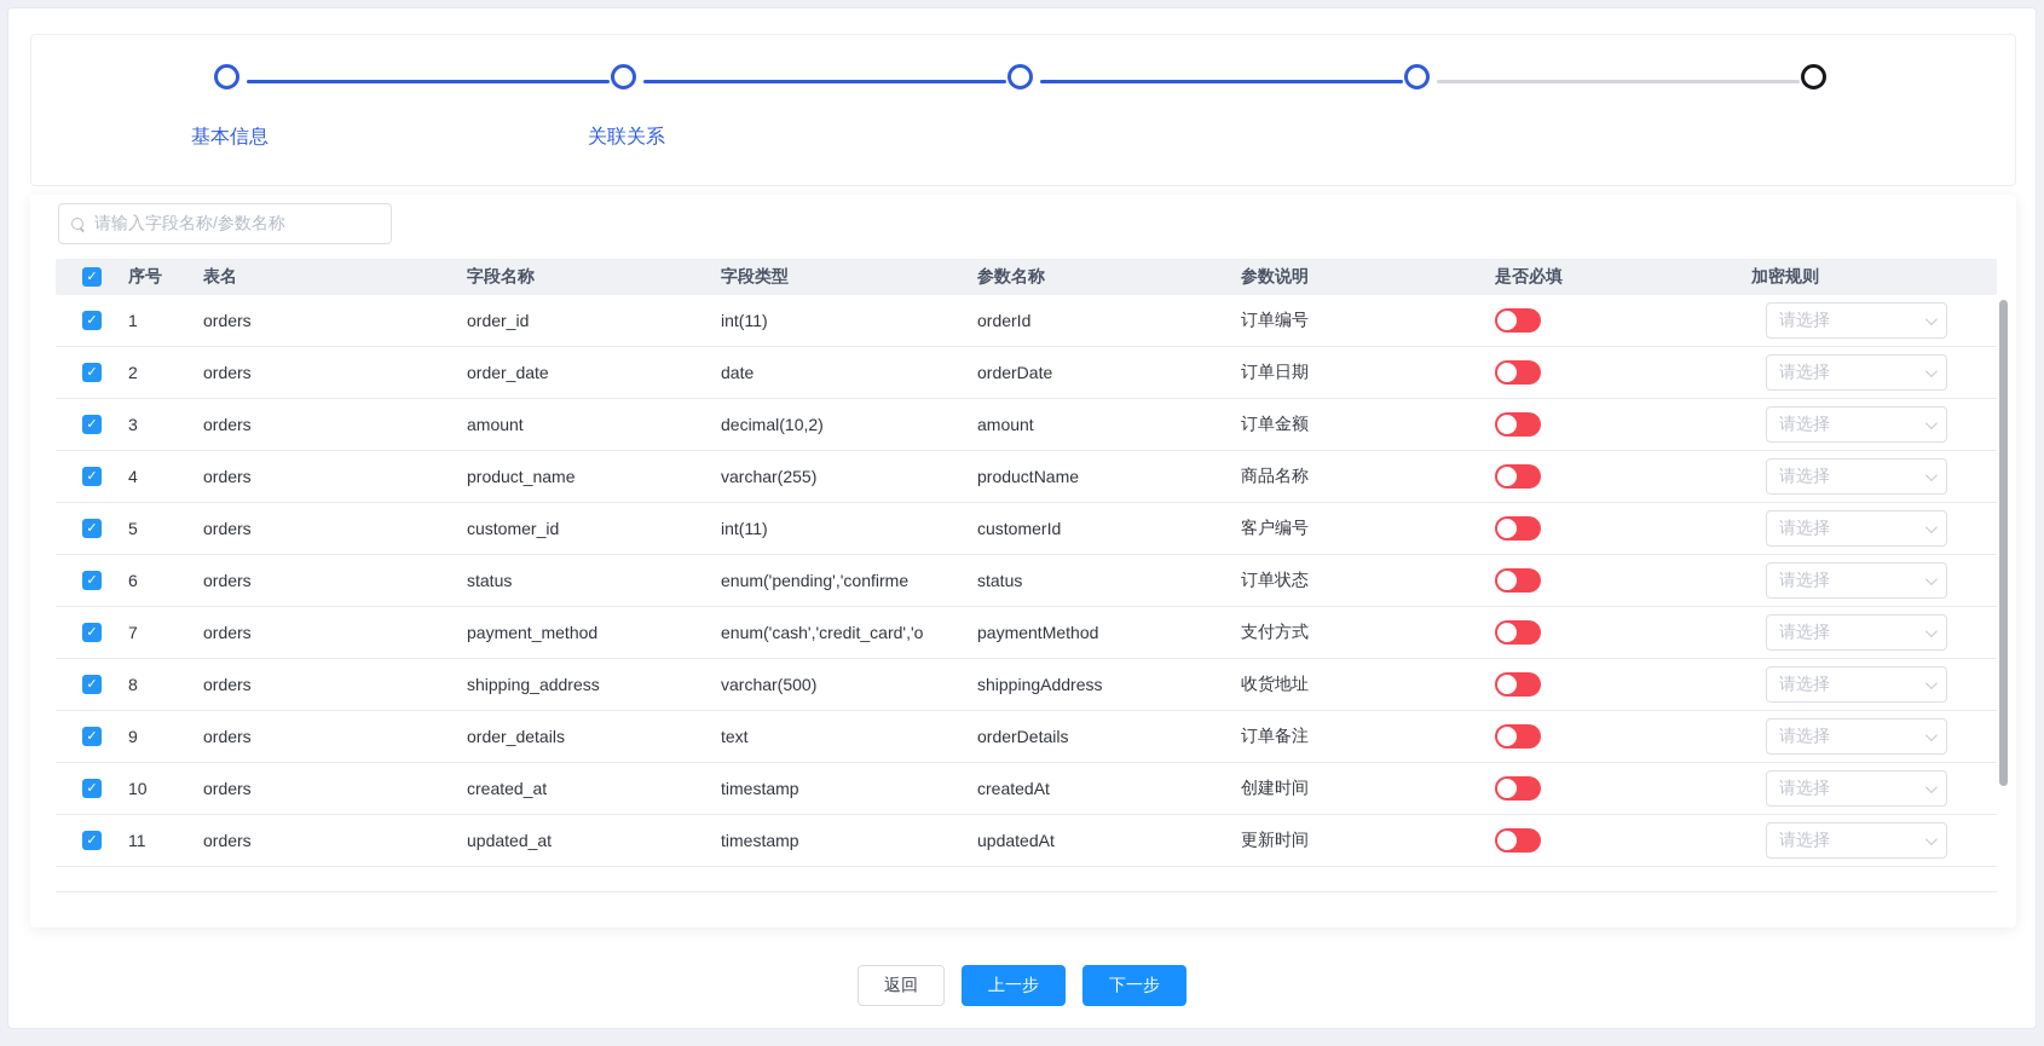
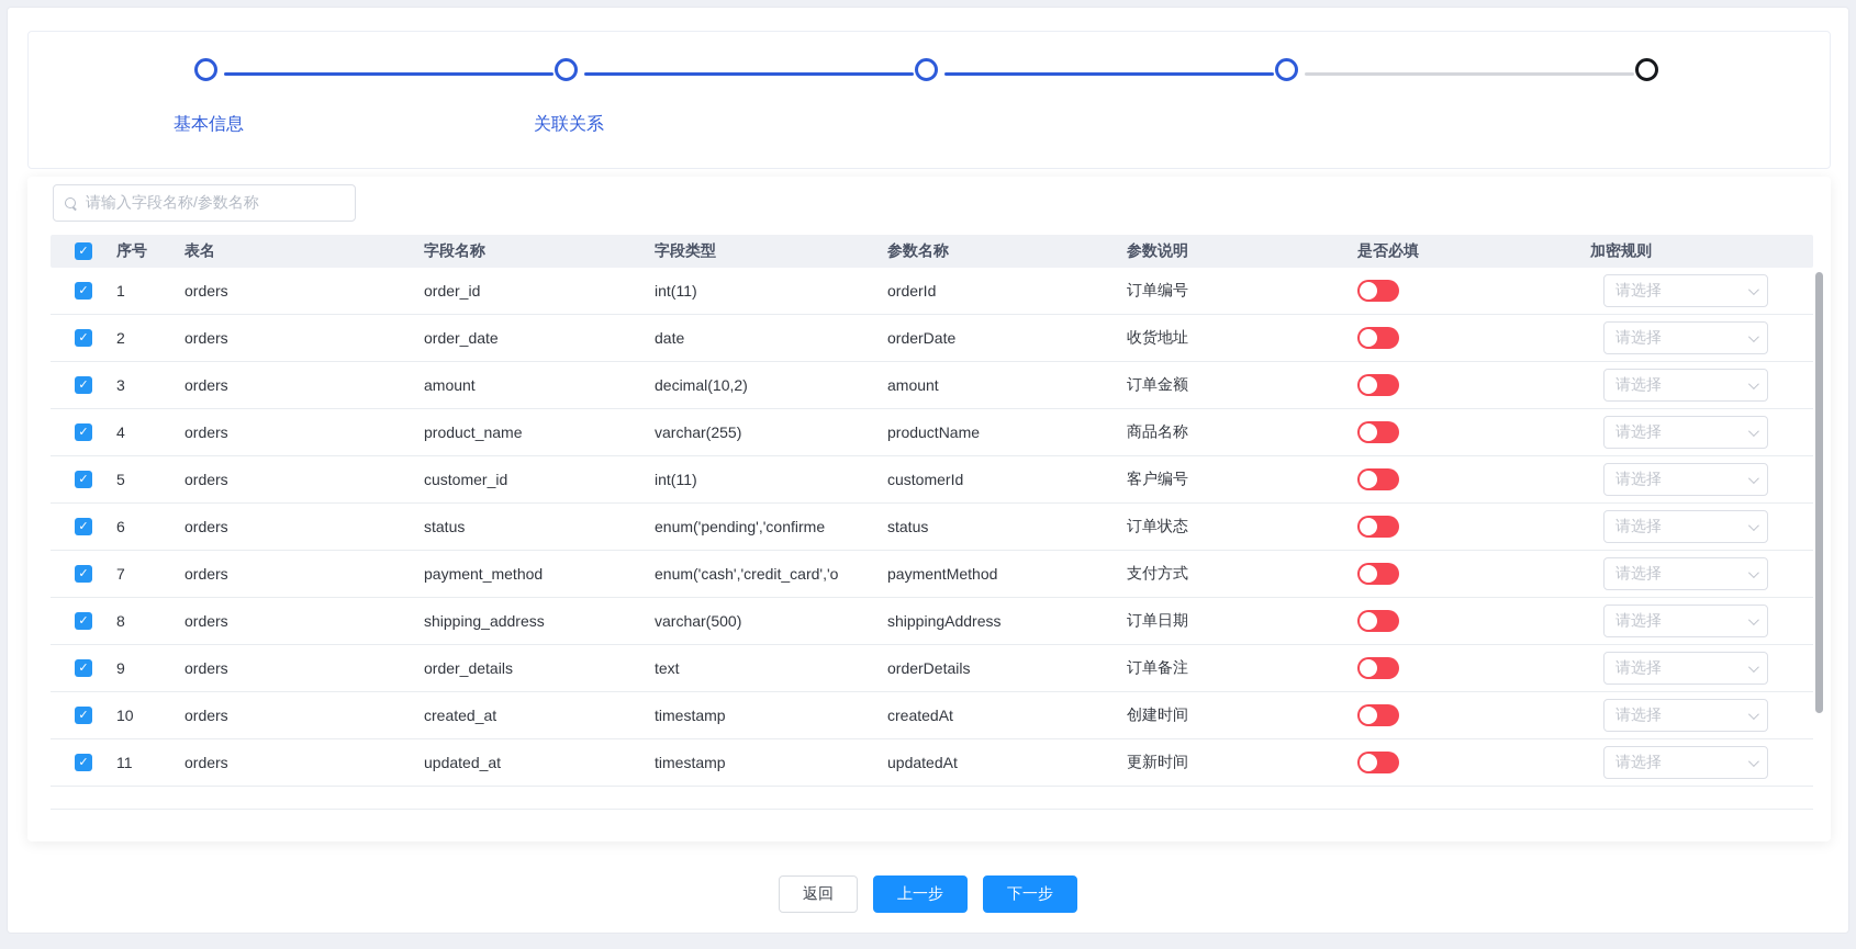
  基本信息
  关联关系
  请输入字段名称/参数名称
  ✓
  序号
  表名
  字段名称
  字段类型
  参数名称
  参数说明
  是否必填
  加密规则
  ✓
  1
  orders
  order_id
  int(11)
  orderId
  订单编号
  请选择
  ✓
  2
  orders
  order_date
  date
  orderDate
- 订单日期
+ 收货地址
  请选择
  ✓
  3
  orders
  amount
  decimal(10,2)
  amount
  订单金额
  请选择
  ✓
  4
  orders
  product_name
  varchar(255)
  productName
  商品名称
  请选择
  ✓
  5
  orders
  customer_id
  int(11)
  customerId
  客户编号
  请选择
  ✓
  6
  orders
  status
  enum('pending','confirme
  status
  订单状态
  请选择
  ✓
  7
  orders
  payment_method
  enum('cash','credit_card','o
  paymentMethod
  支付方式
  请选择
  ✓
  8
  orders
  shipping_address
  varchar(500)
  shippingAddress
- 收货地址
+ 订单日期
  请选择
  ✓
  9
  orders
  order_details
  text
  orderDetails
  订单备注
  请选择
  ✓
  10
  orders
  created_at
  timestamp
  createdAt
  创建时间
  请选择
  ✓
  11
  orders
  updated_at
  timestamp
  updatedAt
  更新时间
  请选择
  返回
  上一步
  下一步
